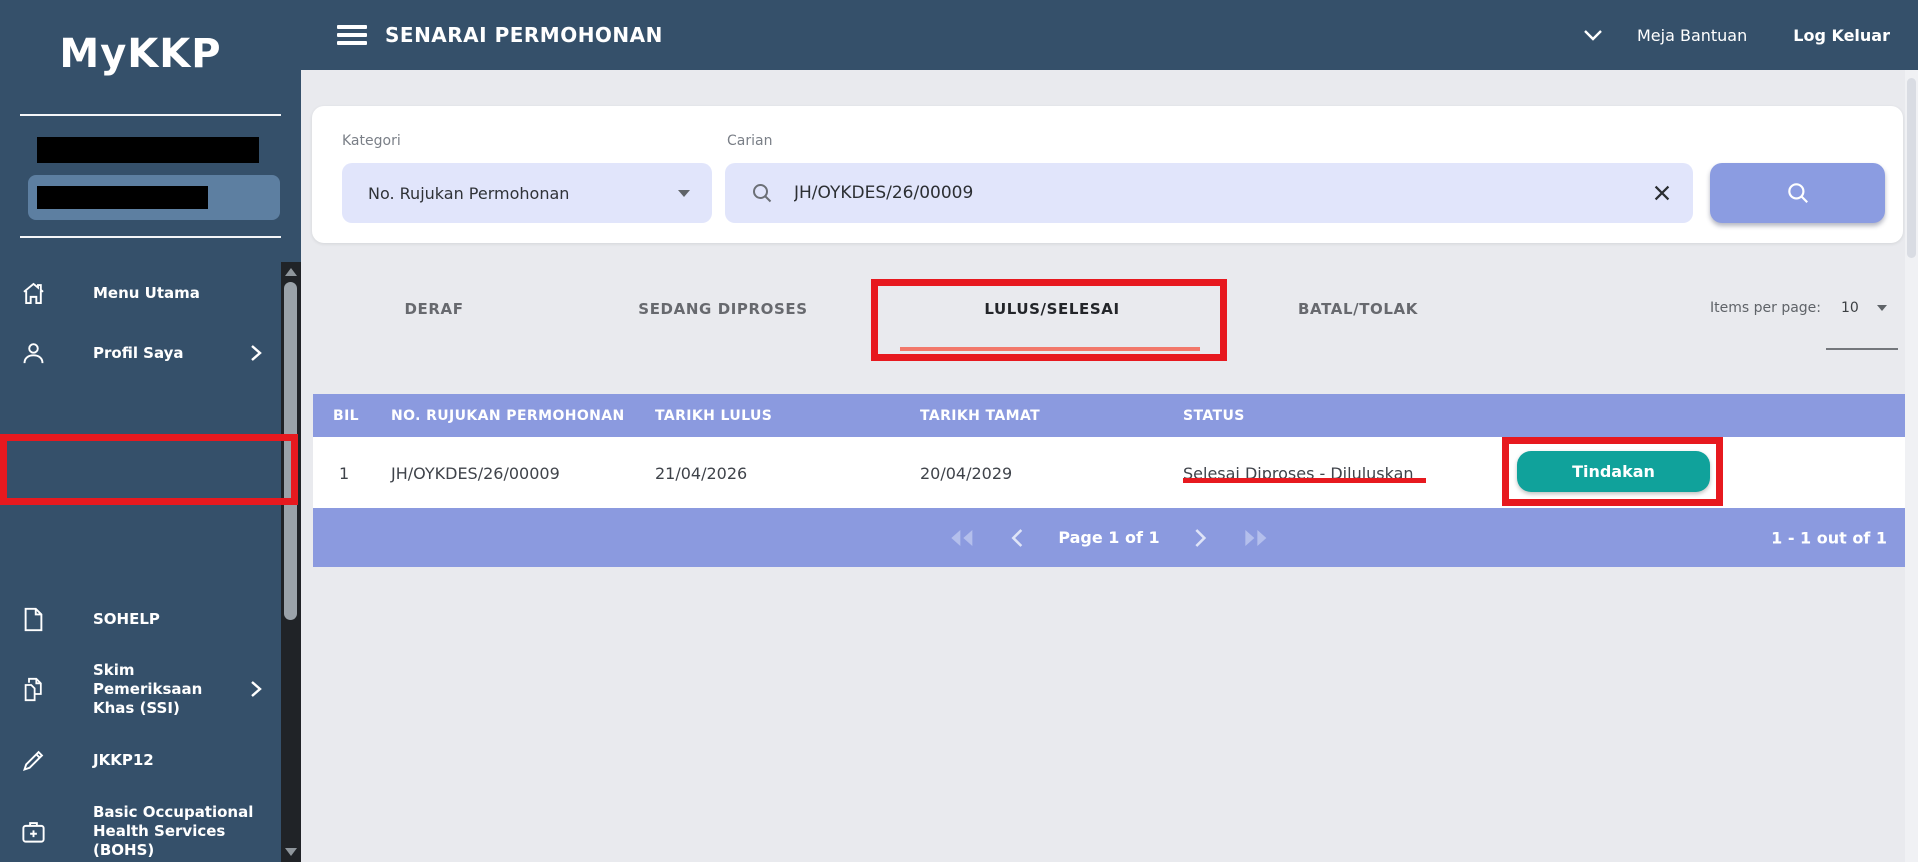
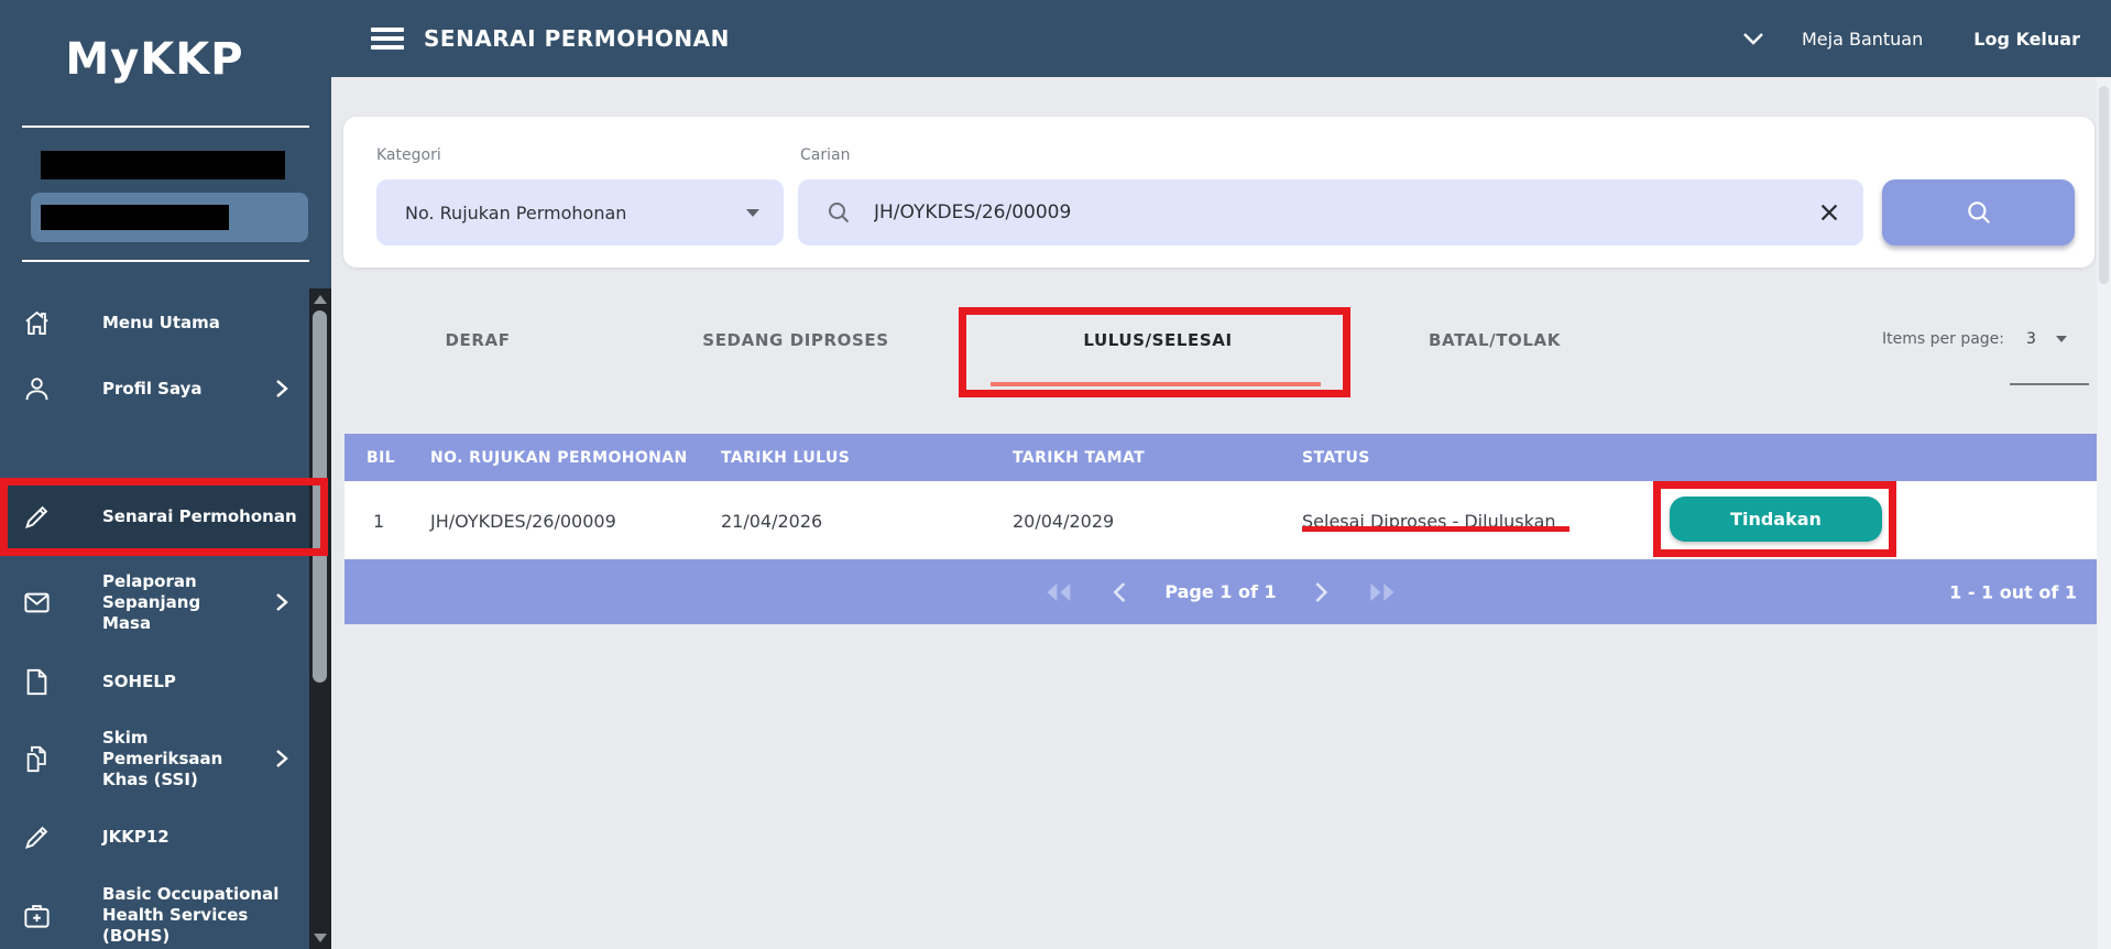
  MyKKP
  Menu Utama
  Profil Saya
+ Senarai Permohonan
+ Pelaporan Sepanjang Masa
  SOHELP
  Skim Pemeriksaan Khas (SSI)
  JKKP12
  Basic Occupational Health Services (BOHS)
  SENARAI PERMOHONAN
  Meja Bantuan
  Log Keluar
  Kategori
  No. Rujukan Permohonan
  Carian
  JH/OYKDES/26/00009
  DERAF
  SEDANG DIPROSES
  LULUS/SELESAI
  BATAL/TOLAK
  Items per page:
- 10
+ 3
  BIL
  NO. RUJUKAN PERMOHONAN
  TARIKH LULUS
  TARIKH TAMAT
  STATUS
  1
  JH/OYKDES/26/00009
  21/04/2026
  20/04/2029
  Selesai Diproses - Diluluskan
  Tindakan
  Page 1 of 1
  1 - 1 out of 1
